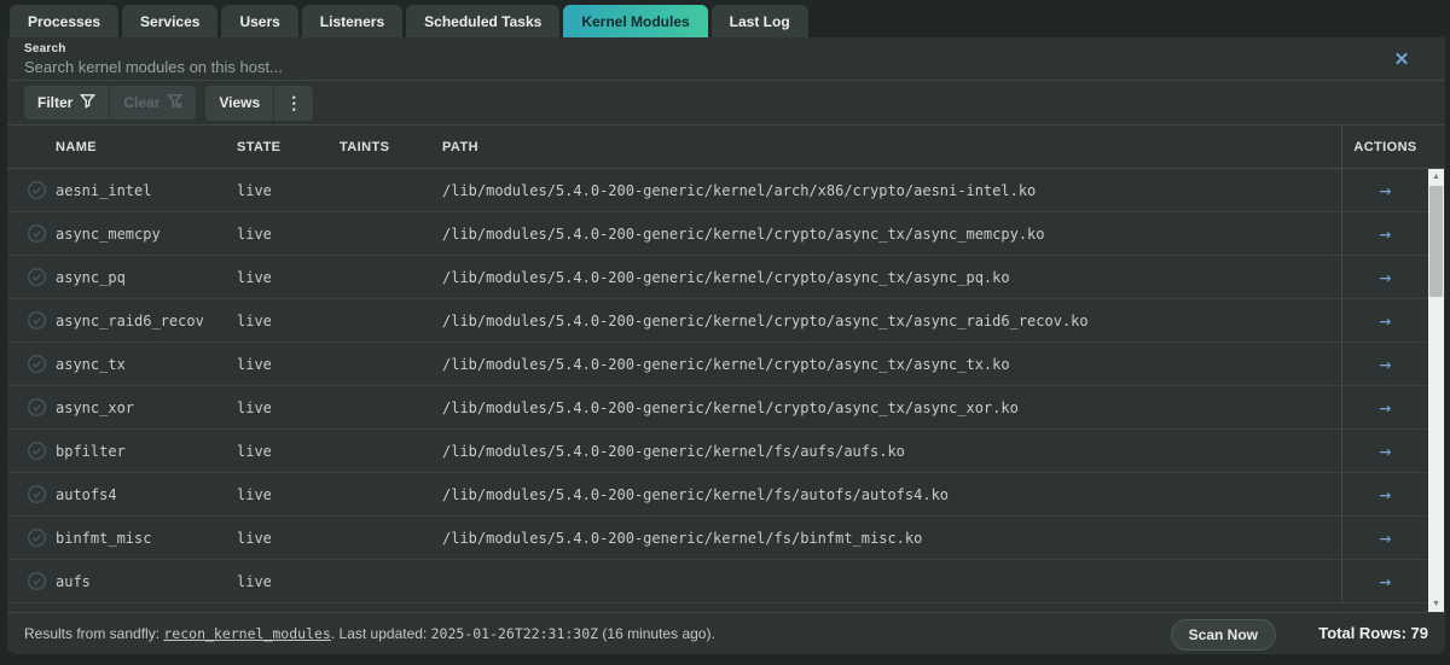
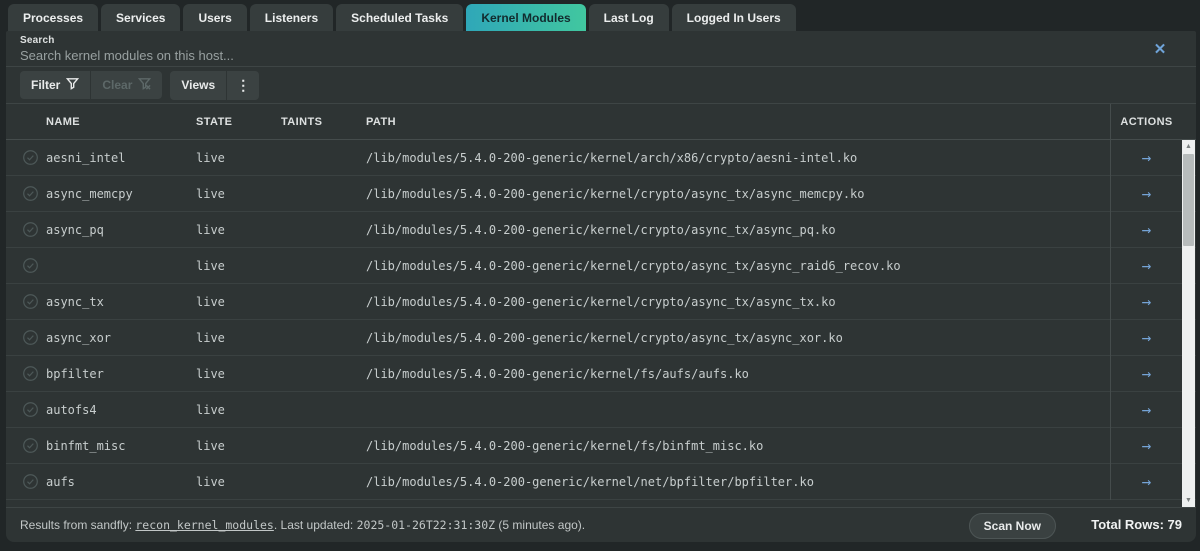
  Processes
  Services
  Users
  Listeners
  Scheduled Tasks
  Kernel Modules
  Last Log
+ Logged In Users
  Search
  Search kernel modules on this host...
  ✕
  Filter
  Clear
  Views
  ⋮
  NAME
  STATE
  TAINTS
  PATH
  ACTIONS
  aesni_intel
  live
  /lib/modules/5.4.0-200-generic/kernel/arch/x86/crypto/aesni-intel.ko
  →
  async_memcpy
  live
  /lib/modules/5.4.0-200-generic/kernel/crypto/async_tx/async_memcpy.ko
  →
  async_pq
  live
  /lib/modules/5.4.0-200-generic/kernel/crypto/async_tx/async_pq.ko
  →
- async_raid6_recov
  live
  /lib/modules/5.4.0-200-generic/kernel/crypto/async_tx/async_raid6_recov.ko
  →
  async_tx
  live
  /lib/modules/5.4.0-200-generic/kernel/crypto/async_tx/async_tx.ko
  →
  async_xor
  live
  /lib/modules/5.4.0-200-generic/kernel/crypto/async_tx/async_xor.ko
  →
  bpfilter
  live
  /lib/modules/5.4.0-200-generic/kernel/fs/aufs/aufs.ko
  →
  autofs4
  live
- /lib/modules/5.4.0-200-generic/kernel/fs/autofs/autofs4.ko
  →
  binfmt_misc
  live
  /lib/modules/5.4.0-200-generic/kernel/fs/binfmt_misc.ko
  →
  aufs
  live
+ /lib/modules/5.4.0-200-generic/kernel/net/bpfilter/bpfilter.ko
  →
- Results from sandfly: recon_kernel_modules. Last updated: 2025-01-26T22:31:30Z (16 minutes ago).
+ Results from sandfly: recon_kernel_modules. Last updated: 2025-01-26T22:31:30Z (5 minutes ago).
  Scan Now
  Total Rows: 79
